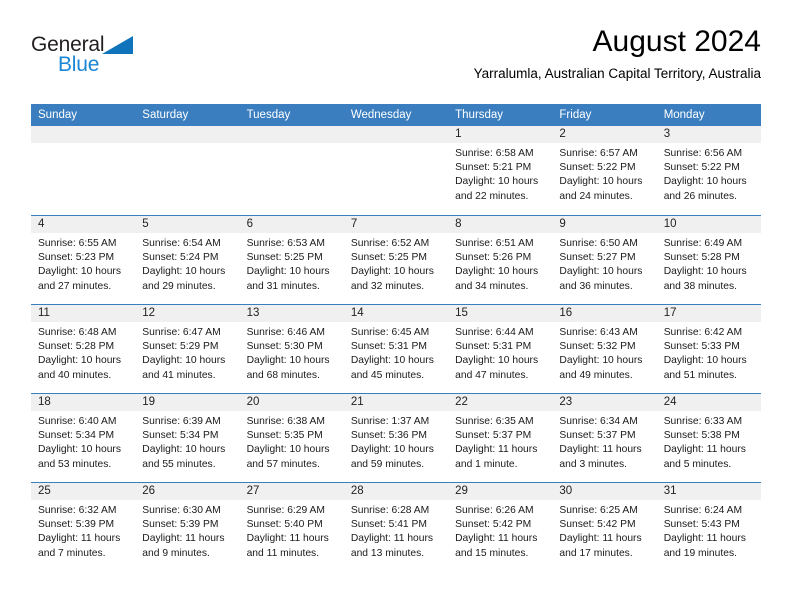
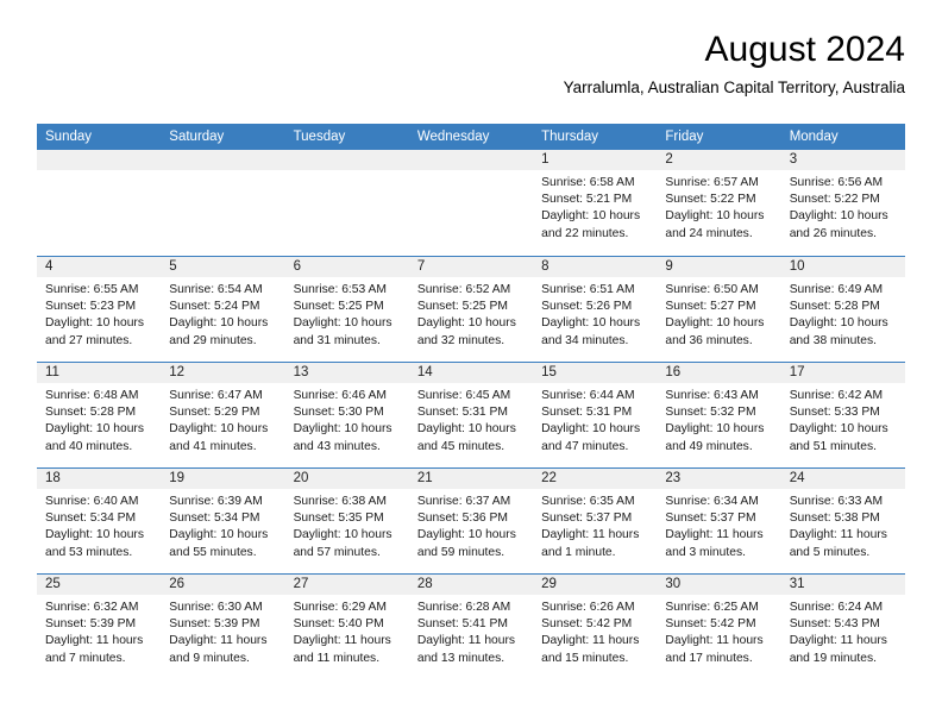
- General
- Blue
  August 2024
  Yarralumla, Australian Capital Territory, Australia
  Sunday
  Saturday
  Tuesday
  Wednesday
  Thursday
  Friday
  Monday
  1
  Sunrise: 6:58 AM
  Sunset: 5:21 PM
  Daylight: 10 hours
  and 22 minutes.
  2
  Sunrise: 6:57 AM
  Sunset: 5:22 PM
  Daylight: 10 hours
  and 24 minutes.
  3
  Sunrise: 6:56 AM
  Sunset: 5:22 PM
  Daylight: 10 hours
  and 26 minutes.
  4
  Sunrise: 6:55 AM
  Sunset: 5:23 PM
  Daylight: 10 hours
  and 27 minutes.
  5
  Sunrise: 6:54 AM
  Sunset: 5:24 PM
  Daylight: 10 hours
  and 29 minutes.
  6
  Sunrise: 6:53 AM
  Sunset: 5:25 PM
  Daylight: 10 hours
  and 31 minutes.
  7
  Sunrise: 6:52 AM
  Sunset: 5:25 PM
  Daylight: 10 hours
  and 32 minutes.
  8
  Sunrise: 6:51 AM
  Sunset: 5:26 PM
  Daylight: 10 hours
  and 34 minutes.
  9
  Sunrise: 6:50 AM
  Sunset: 5:27 PM
  Daylight: 10 hours
  and 36 minutes.
  10
  Sunrise: 6:49 AM
  Sunset: 5:28 PM
  Daylight: 10 hours
  and 38 minutes.
  11
  Sunrise: 6:48 AM
  Sunset: 5:28 PM
  Daylight: 10 hours
  and 40 minutes.
  12
  Sunrise: 6:47 AM
  Sunset: 5:29 PM
  Daylight: 10 hours
  and 41 minutes.
  13
  Sunrise: 6:46 AM
  Sunset: 5:30 PM
  Daylight: 10 hours
- and 68 minutes.
+ and 43 minutes.
  14
  Sunrise: 6:45 AM
  Sunset: 5:31 PM
  Daylight: 10 hours
  and 45 minutes.
  15
  Sunrise: 6:44 AM
  Sunset: 5:31 PM
  Daylight: 10 hours
  and 47 minutes.
  16
  Sunrise: 6:43 AM
  Sunset: 5:32 PM
  Daylight: 10 hours
  and 49 minutes.
  17
  Sunrise: 6:42 AM
  Sunset: 5:33 PM
  Daylight: 10 hours
  and 51 minutes.
  18
  Sunrise: 6:40 AM
  Sunset: 5:34 PM
  Daylight: 10 hours
  and 53 minutes.
  19
  Sunrise: 6:39 AM
  Sunset: 5:34 PM
  Daylight: 10 hours
  and 55 minutes.
  20
  Sunrise: 6:38 AM
  Sunset: 5:35 PM
  Daylight: 10 hours
  and 57 minutes.
  21
- Sunrise: 1:37 AM
+ Sunrise: 6:37 AM
  Sunset: 5:36 PM
  Daylight: 10 hours
  and 59 minutes.
  22
  Sunrise: 6:35 AM
  Sunset: 5:37 PM
  Daylight: 11 hours
  and 1 minute.
  23
  Sunrise: 6:34 AM
  Sunset: 5:37 PM
  Daylight: 11 hours
  and 3 minutes.
  24
  Sunrise: 6:33 AM
  Sunset: 5:38 PM
  Daylight: 11 hours
  and 5 minutes.
  25
  Sunrise: 6:32 AM
  Sunset: 5:39 PM
  Daylight: 11 hours
  and 7 minutes.
  26
  Sunrise: 6:30 AM
  Sunset: 5:39 PM
  Daylight: 11 hours
  and 9 minutes.
  27
  Sunrise: 6:29 AM
  Sunset: 5:40 PM
  Daylight: 11 hours
  and 11 minutes.
  28
  Sunrise: 6:28 AM
  Sunset: 5:41 PM
  Daylight: 11 hours
  and 13 minutes.
  29
  Sunrise: 6:26 AM
  Sunset: 5:42 PM
  Daylight: 11 hours
  and 15 minutes.
  30
  Sunrise: 6:25 AM
  Sunset: 5:42 PM
  Daylight: 11 hours
  and 17 minutes.
  31
  Sunrise: 6:24 AM
  Sunset: 5:43 PM
  Daylight: 11 hours
  and 19 minutes.
